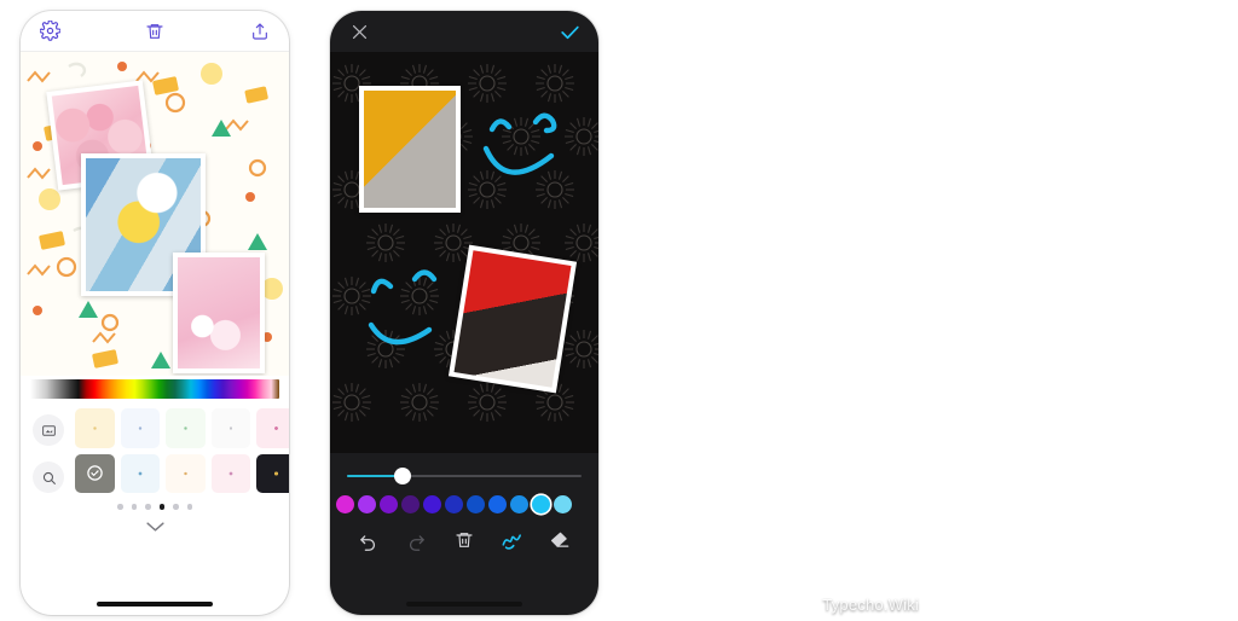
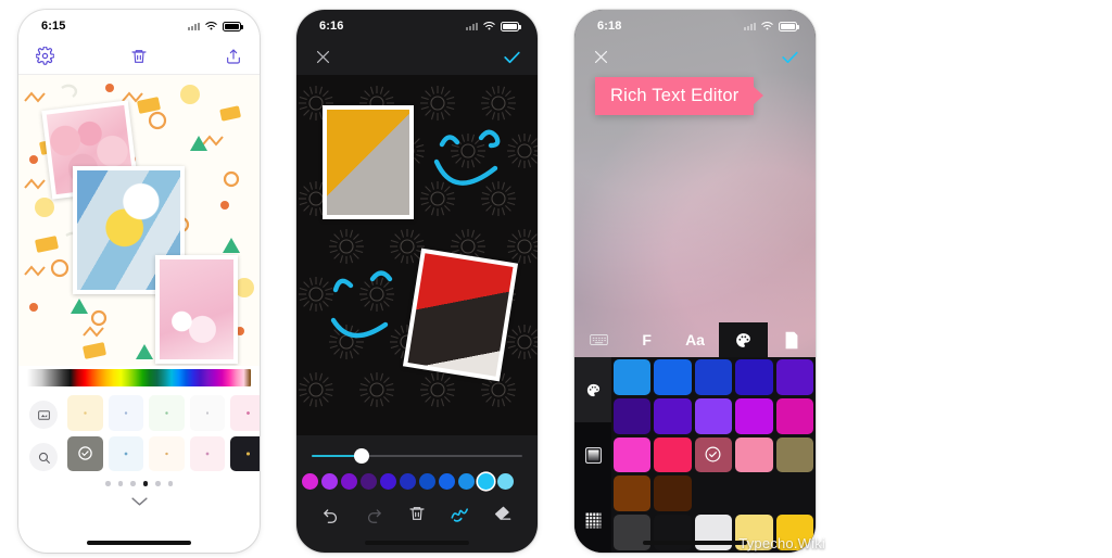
+ 6:15
+ 6:16
+ 6:18
+ Rich Text Editor
+ F
+ Aa
  Typecho.Wiki
